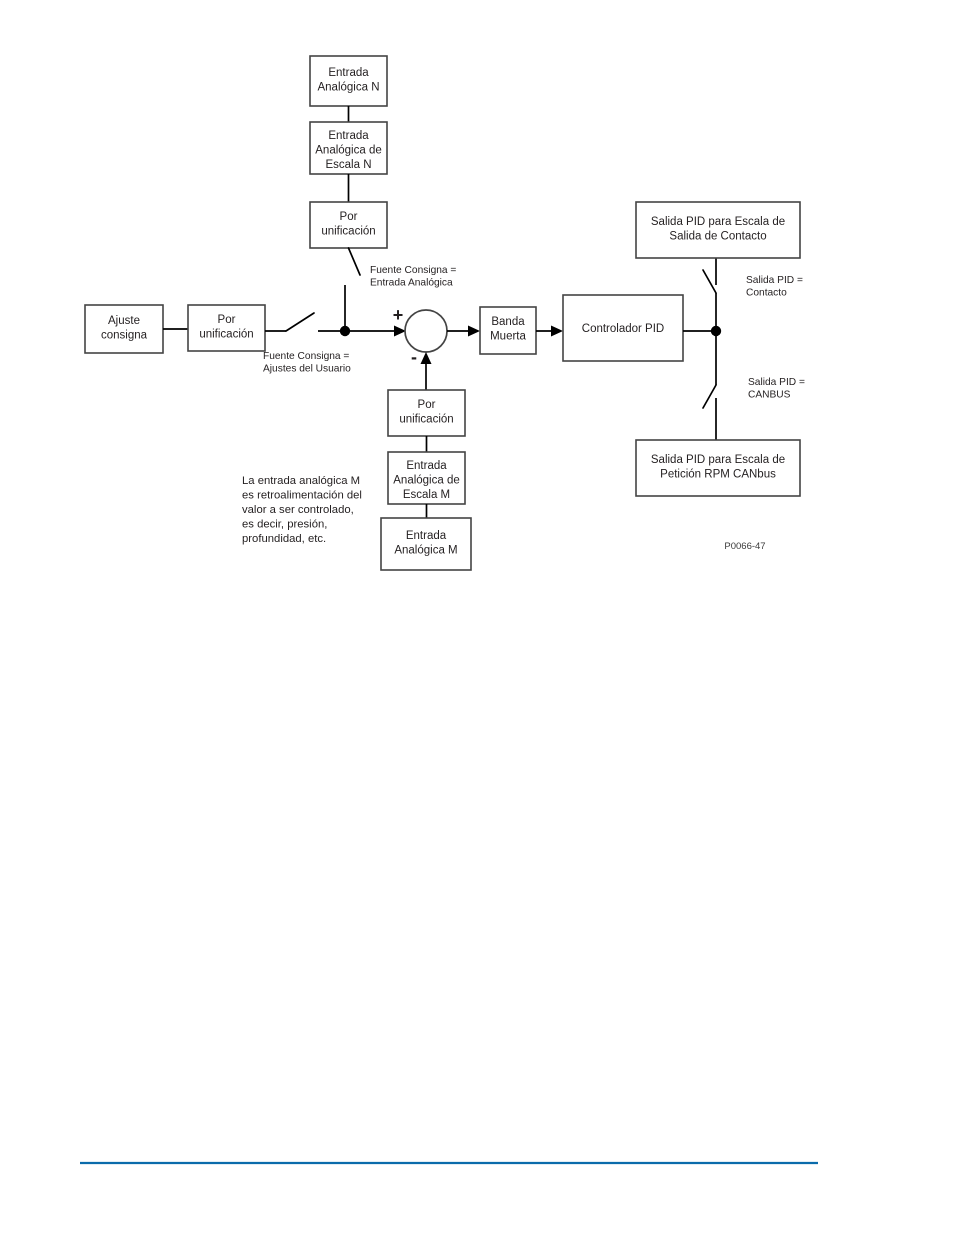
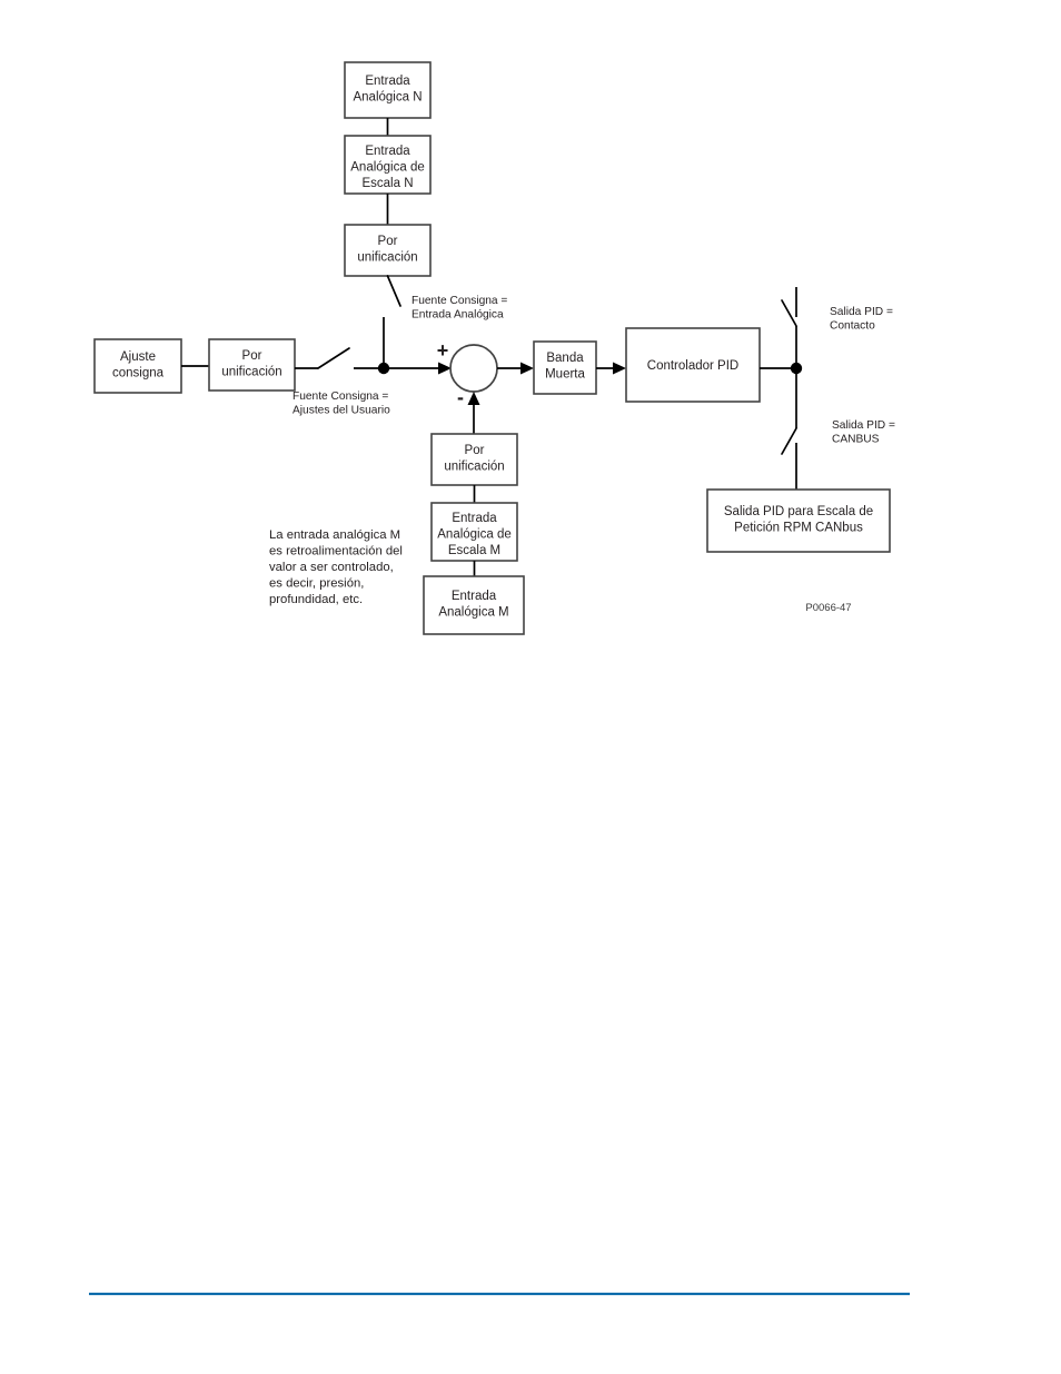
  Entrada Analógica N
  Entrada Analógica de Escala N
  Por unificación
  Fuente Consigna = Entrada Analógica
  Ajuste consigna
  Por unificación
  Fuente Consigna = Ajustes del Usuario
  +
  -
  Banda Muerta
  Controlador PID
  Por unificación
  Entrada Analógica de Escala M
  Entrada Analógica M
  La entrada analógica M es retroalimentación del valor a ser controlado, es decir, presión, profundidad, etc.
- Salida PID para Escala de Salida de Contacto
  Salida PID = Contacto
  Salida PID = CANBUS
  Salida PID para Escala de Petición RPM CANbus
  P0066-47
